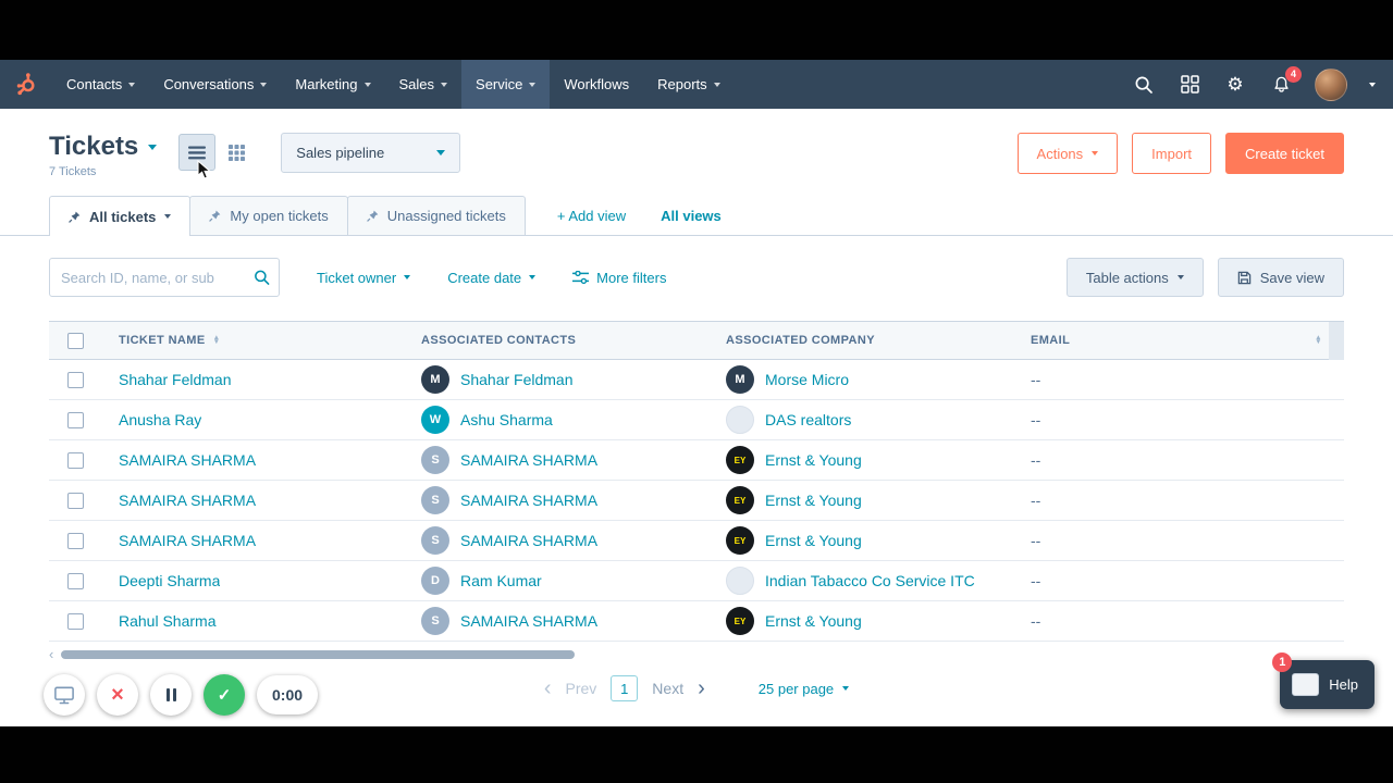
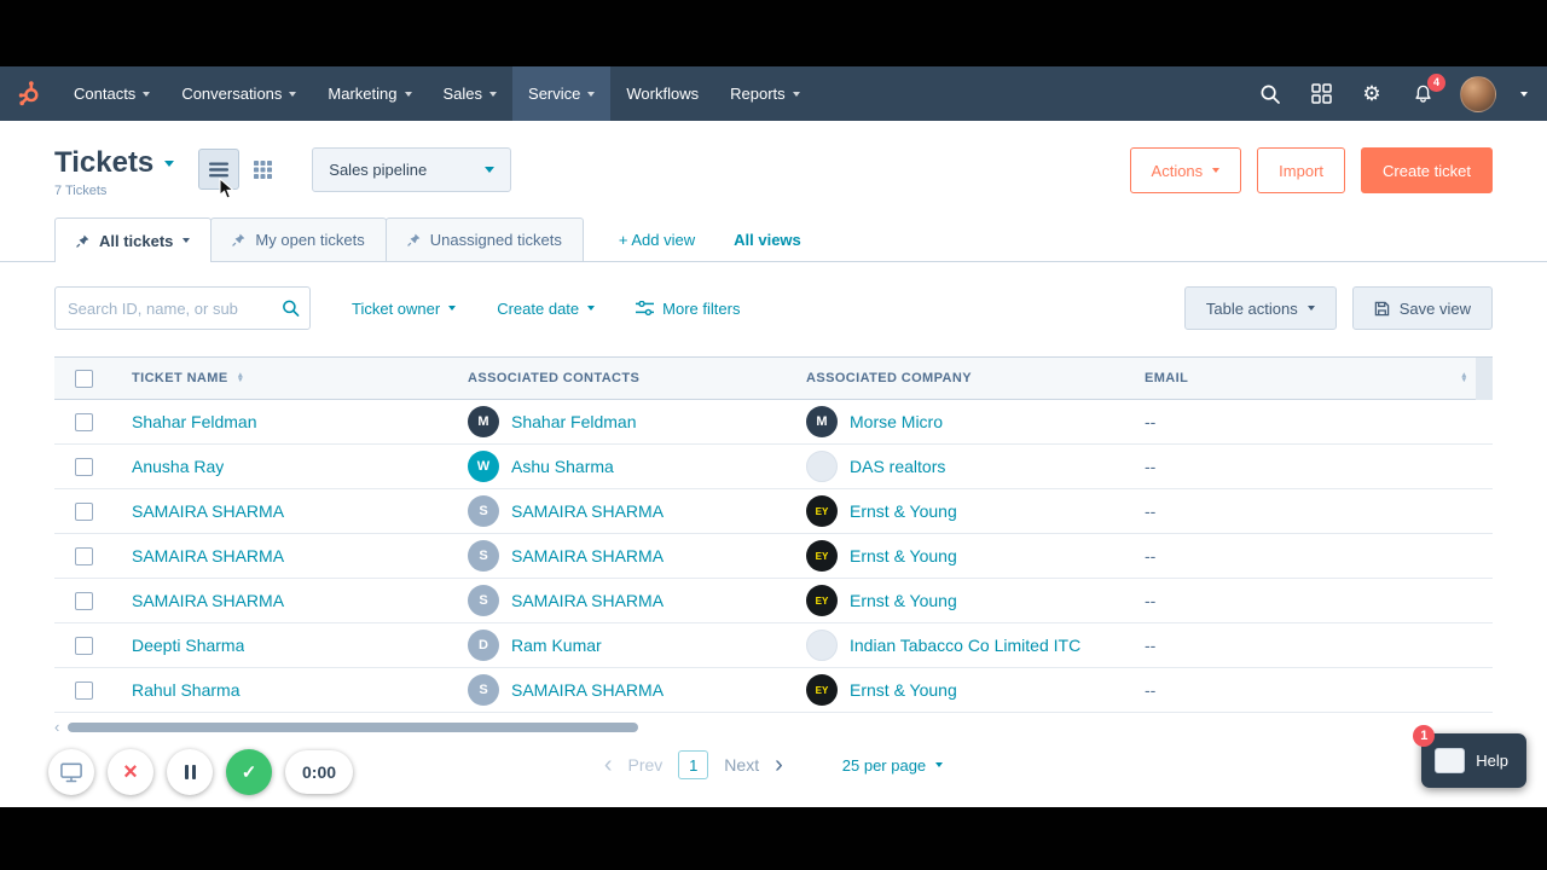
  Contacts
  Conversations
  Marketing
  Sales
  Service
  Workflows
  Reports
  ⚙
  4
  Tickets
  7 Tickets
  Sales pipeline
  Actions
  Import
  Create ticket
  All tickets
  My open tickets
  Unassigned tickets
  + Add view
  All views
  Search ID, name, or sub
  Ticket owner
  Create date
  More filters
  Table actions
  Save view
  TICKET NAME
  ASSOCIATED CONTACTS
  ASSOCIATED COMPANY
  EMAIL
  Shahar Feldman
  M
  Shahar Feldman
  M
  Morse Micro
  --
  Anusha Ray
  W
  Ashu Sharma
  DAS realtors
  --
  SAMAIRA SHARMA
  S
  SAMAIRA SHARMA
  EY
  Ernst & Young
  --
  SAMAIRA SHARMA
  S
  SAMAIRA SHARMA
  EY
  Ernst & Young
  --
  SAMAIRA SHARMA
  S
  SAMAIRA SHARMA
  EY
  Ernst & Young
  --
  Deepti Sharma
  D
  Ram Kumar
- Indian Tabacco Co Service ITC
+ Indian Tabacco Co Limited ITC
  --
  Rahul Sharma
  S
  SAMAIRA SHARMA
  EY
  Ernst & Young
  --
  ‹
  ‹
  Prev
  1
  Next
  ›
  25 per page
  ×
  ✓
  0:00
  1
  Help
